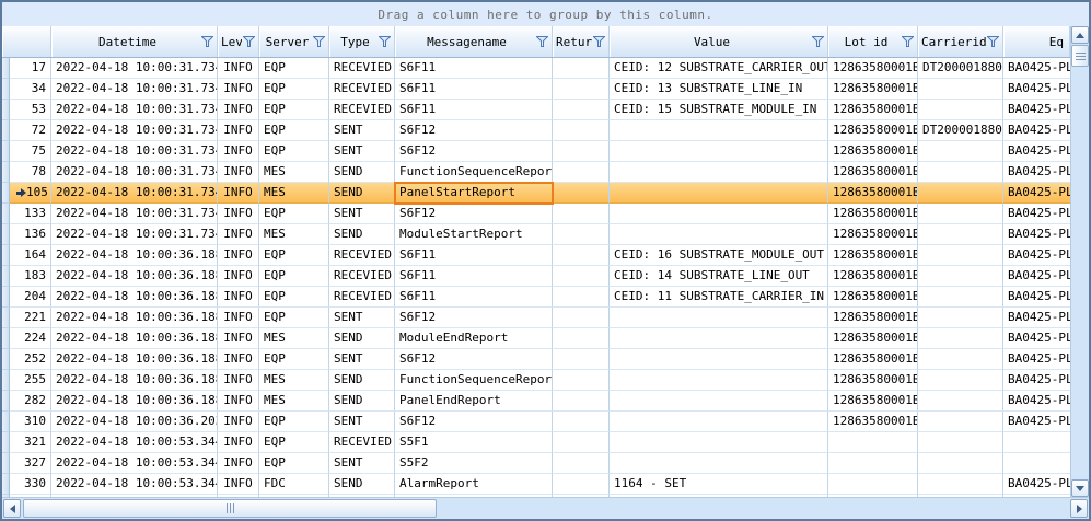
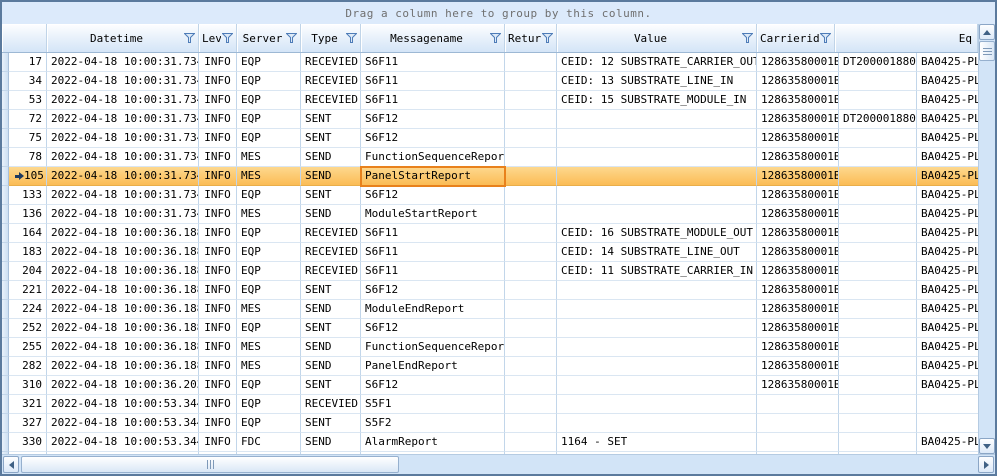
  Drag a column here to group by this column.
  Datetime
  Server
  Type
  Messagename
  Retur
  Value
- Lot id
  Carrierid
  Eq
  17
  2022-04-18 10:00:31.73
  INFO
  EQP
  RECEVIED
  S6F11
  CEID: 12 SUBSTRATE_CARRIER_OU
  12863580001B
  DT200001880
  BA0425-PL
  34
  2022-04-18 10:00:31.73
  INFO
  EQP
  RECEVIED
  S6F11
  CEID: 13 SUBSTRATE_LINE_IN
  12863580001B
  BA0425-PL
  53
  2022-04-18 10:00:31.73
  INFO
  EQP
  RECEVIED
  S6F11
  CEID: 15 SUBSTRATE_MODULE_IN
  12863580001B
  BA0425-PL
  72
  2022-04-18 10:00:31.73
  INFO
  EQP
  SENT
  S6F12
  12863580001B
  DT200001880
  BA0425-PL
  75
  2022-04-18 10:00:31.73
  INFO
  EQP
  SENT
  S6F12
  12863580001B
  BA0425-PL
  78
  2022-04-18 10:00:31.73
  INFO
  MES
  SEND
  FunctionSequenceRepor
  12863580001B
  BA0425-PL
  105
  2022-04-18 10:00:31.73
  INFO
  MES
  SEND
  PanelStartReport
  12863580001B
  BA0425-PL
  133
  2022-04-18 10:00:31.73
  INFO
  EQP
  SENT
  S6F12
  12863580001B
  BA0425-PL
  136
  2022-04-18 10:00:31.73
  INFO
  MES
  SEND
  ModuleStartReport
  12863580001B
  BA0425-PL
  164
  2022-04-18 10:00:36.18
  INFO
  EQP
  RECEVIED
  S6F11
  CEID: 16 SUBSTRATE_MODULE_OUT
  12863580001B
  BA0425-PL
  183
  2022-04-18 10:00:36.18
  INFO
  EQP
  RECEVIED
  S6F11
  CEID: 14 SUBSTRATE_LINE_OUT
  12863580001B
  BA0425-PL
  204
  2022-04-18 10:00:36.18
  INFO
  EQP
  RECEVIED
  S6F11
  CEID: 11 SUBSTRATE_CARRIER_IN
  12863580001B
  BA0425-PL
  221
  2022-04-18 10:00:36.18
  INFO
  EQP
  SENT
  S6F12
  12863580001B
  BA0425-PL
  224
  2022-04-18 10:00:36.18
  INFO
  MES
  SEND
  ModuleEndReport
  12863580001B
  BA0425-PL
  252
  2022-04-18 10:00:36.18
  INFO
  EQP
  SENT
  S6F12
  12863580001B
  BA0425-PL
  255
  2022-04-18 10:00:36.18
  INFO
  MES
  SEND
  FunctionSequenceRepor
  12863580001B
  BA0425-PL
  282
  2022-04-18 10:00:36.18
  INFO
  MES
  SEND
  PanelEndReport
  12863580001B
  BA0425-PL
  310
  2022-04-18 10:00:36.20
  INFO
  EQP
  SENT
  S6F12
  12863580001B
  BA0425-PL
  321
  2022-04-18 10:00:53.34
  INFO
  EQP
  RECEVIED
  S5F1
  327
  2022-04-18 10:00:53.34
  INFO
  EQP
  SENT
  S5F2
  330
  2022-04-18 10:00:53.34
  INFO
  FDC
  SEND
  AlarmReport
  1164 - SET
  BA0425-PL
